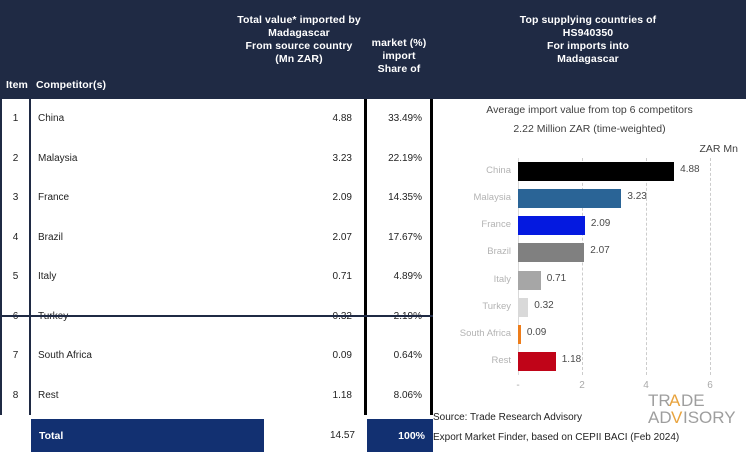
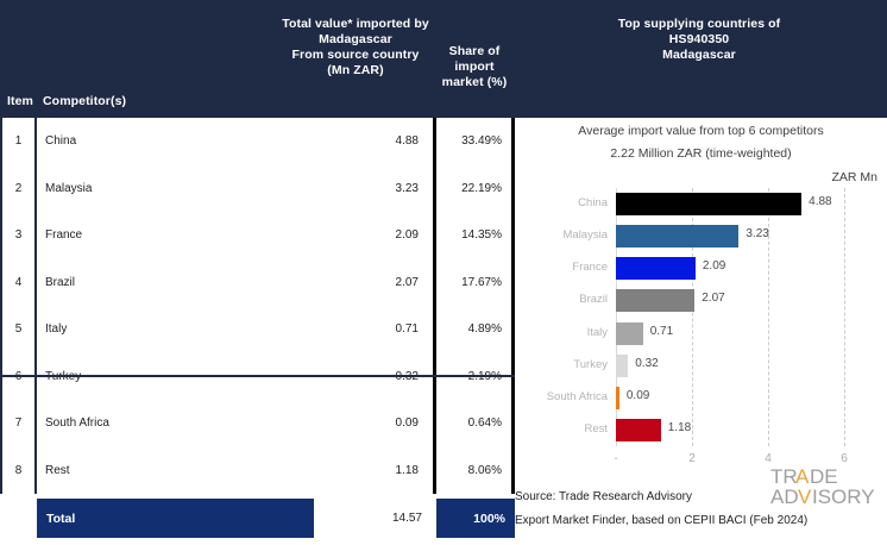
  Total value* imported by
  Madagascar
  From source country
  (Mn ZAR)
- market (%)
+ Share of
  import
- Share of
+ market (%)
  Top supplying countries of
  HS940350
- For imports into
  Madagascar
  Item
  Competitor(s)
  1
  China
  4.88
  33.49%
  2
  Malaysia
  3.23
  22.19%
  3
  France
  2.09
  14.35%
  4
  Brazil
  2.07
  17.67%
  5
  Italy
  0.71
  4.89%
  7
  South Africa
  0.09
  0.64%
  8
  Rest
  1.18
  8.06%
  Total
  14.57
  100%
  Average import value from top 6 competitors
  2.22 Million ZAR (time-weighted)
  ZAR Mn
  China
  4.88
  Malaysia
  3.23
  France
  2.09
  Brazil
  2.07
  Italy
  0.71
  Turkey
  0.32
  South Africa
  0.09
  Rest
  1.18
  -
  2
  4
  6
  Source: Trade Research Advisory
  Export Market Finder, based on CEPII BACI (Feb 2024)
  TR
  A
  DE
  AD
  V
  ISORY
